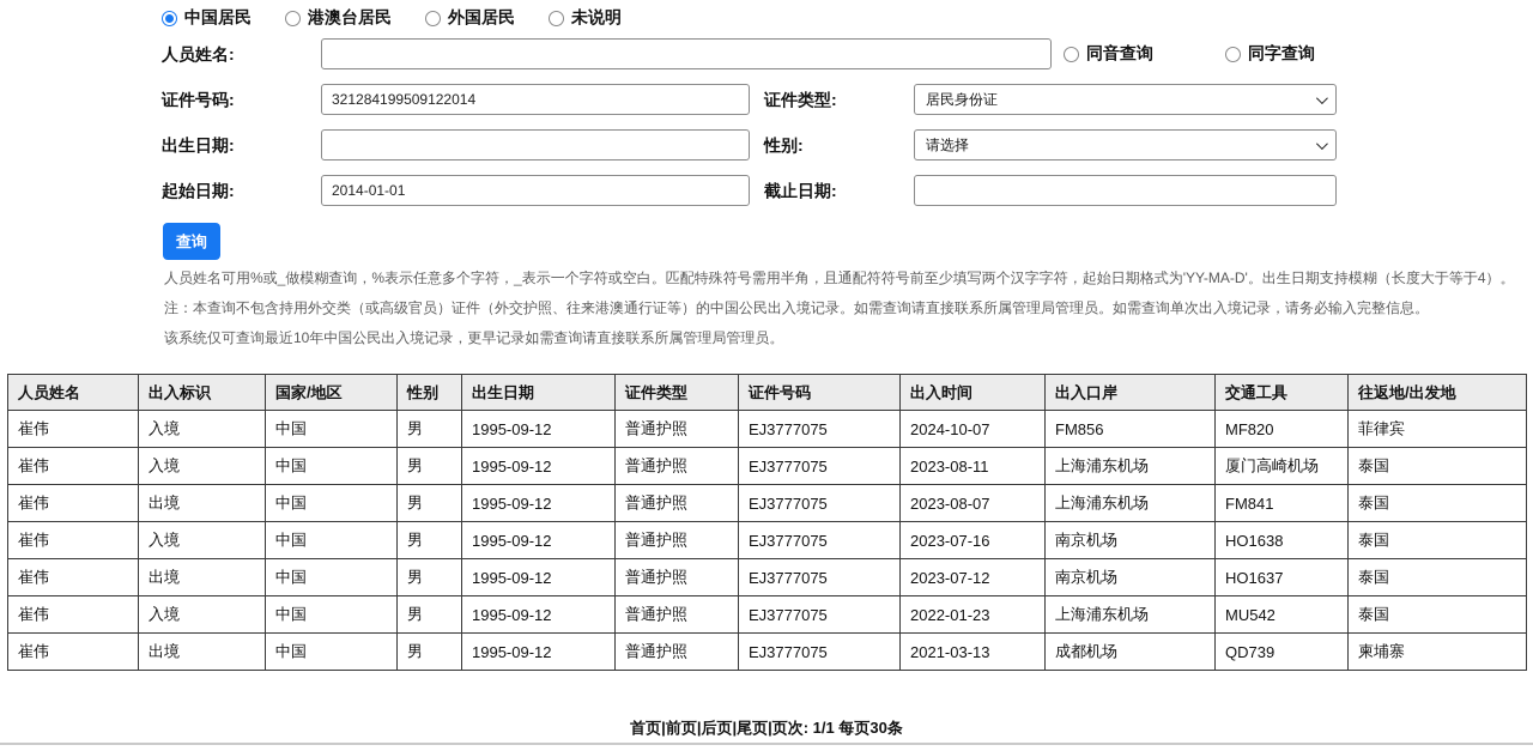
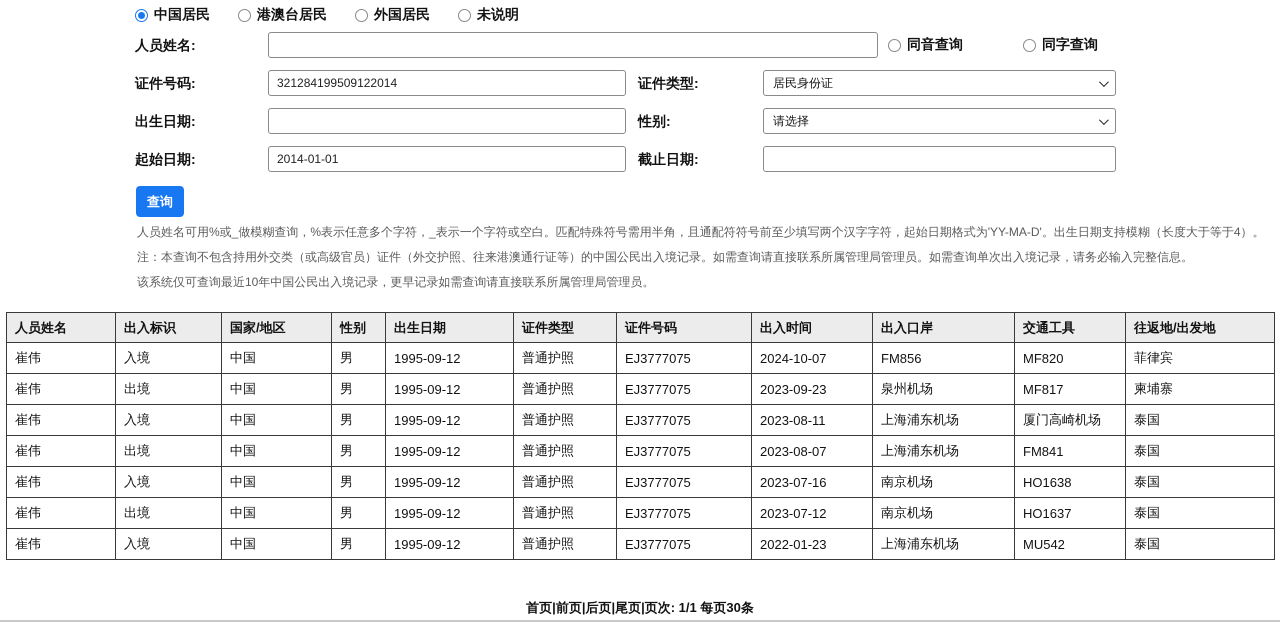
  中国居民
  港澳台居民
  外国居民
  未说明
  人员姓名:
  同音查询
  同字查询
  证件号码:
  321284199509122014
  证件类型:
  居民身份证
  出生日期:
  性别:
  请选择
  起始日期:
  2014-01-01
  截止日期:
  查询
  人员姓名可用%或_做模糊查询，%表示任意多个字符，_表示一个字符或空白。匹配特殊符号需用半角，且通配符符号前至少填写两个汉字字符，起始日期格式为'YY-MA-D'。出生日期支持模糊（长度大于等于4）。
  注：本查询不包含持用外交类（或高级官员）证件（外交护照、往来港澳通行证等）的中国公民出入境记录。如需查询请直接联系所属管理局管理员。如需查询单次出入境记录，请务必输入完整信息。
  该系统仅可查询最近10年中国公民出入境记录，更早记录如需查询请直接联系所属管理局管理员。
  人员姓名	出入标识	国家/地区	性别	出生日期	证件类型	证件号码	出入时间	出入口岸	交通工具	往返地/出发地
  崔伟	入境	中国	男	1995-09-12	普通护照	EJ3777075	2024-10-07	FM856	MF820	菲律宾
+ 崔伟	出境	中国	男	1995-09-12	普通护照	EJ3777075	2023-09-23	泉州机场	MF817	柬埔寨
  崔伟	入境	中国	男	1995-09-12	普通护照	EJ3777075	2023-08-11	上海浦东机场	厦门高崎机场	泰国
  崔伟	出境	中国	男	1995-09-12	普通护照	EJ3777075	2023-08-07	上海浦东机场	FM841	泰国
  崔伟	入境	中国	男	1995-09-12	普通护照	EJ3777075	2023-07-16	南京机场	HO1638	泰国
  崔伟	出境	中国	男	1995-09-12	普通护照	EJ3777075	2023-07-12	南京机场	HO1637	泰国
  崔伟	入境	中国	男	1995-09-12	普通护照	EJ3777075	2022-01-23	上海浦东机场	MU542	泰国
- 崔伟	出境	中国	男	1995-09-12	普通护照	EJ3777075	2021-03-13	成都机场	QD739	柬埔寨
  首页|前页|后页|尾页|页次: 1/1 每页30条
